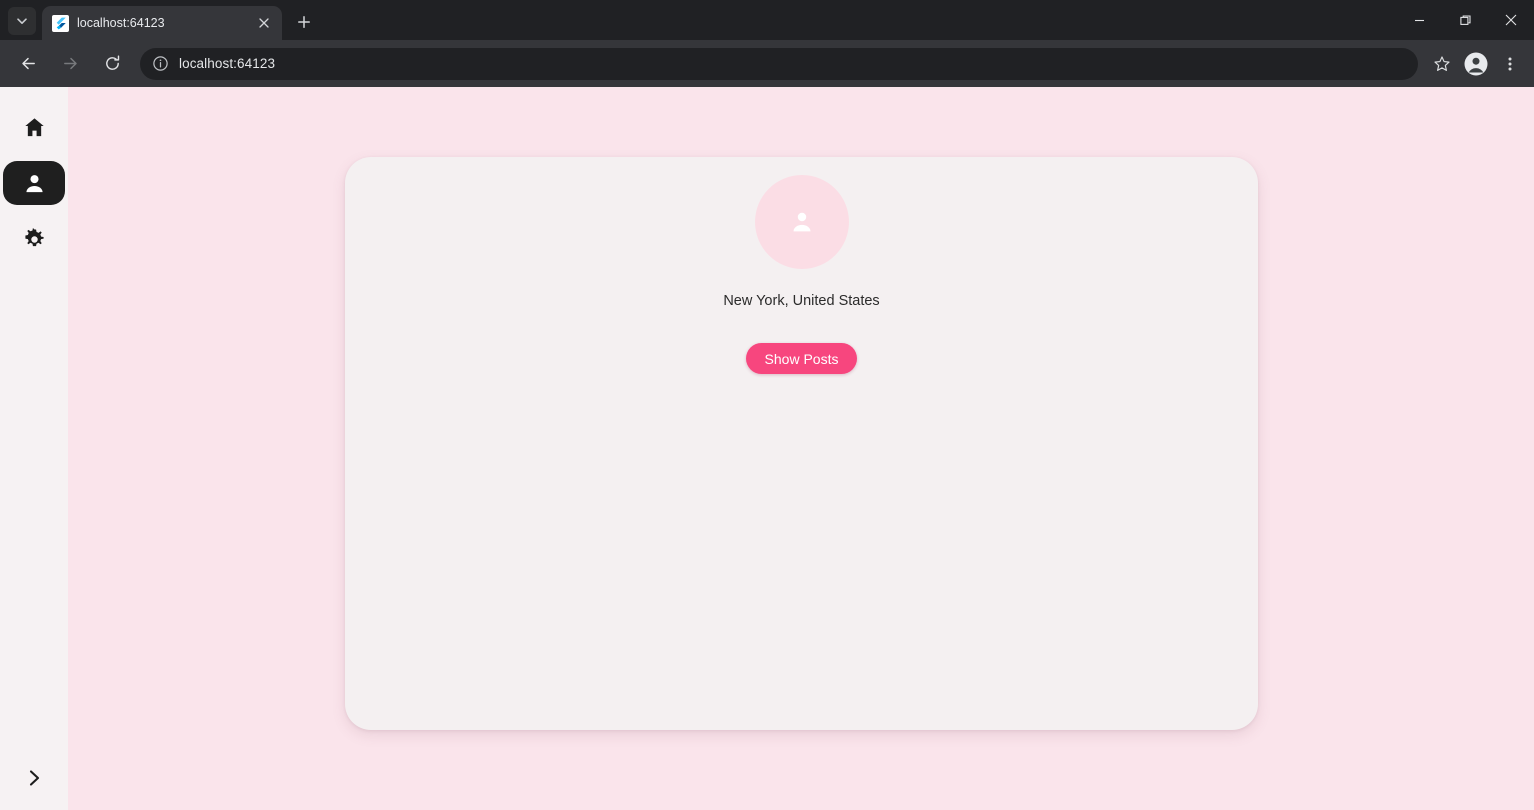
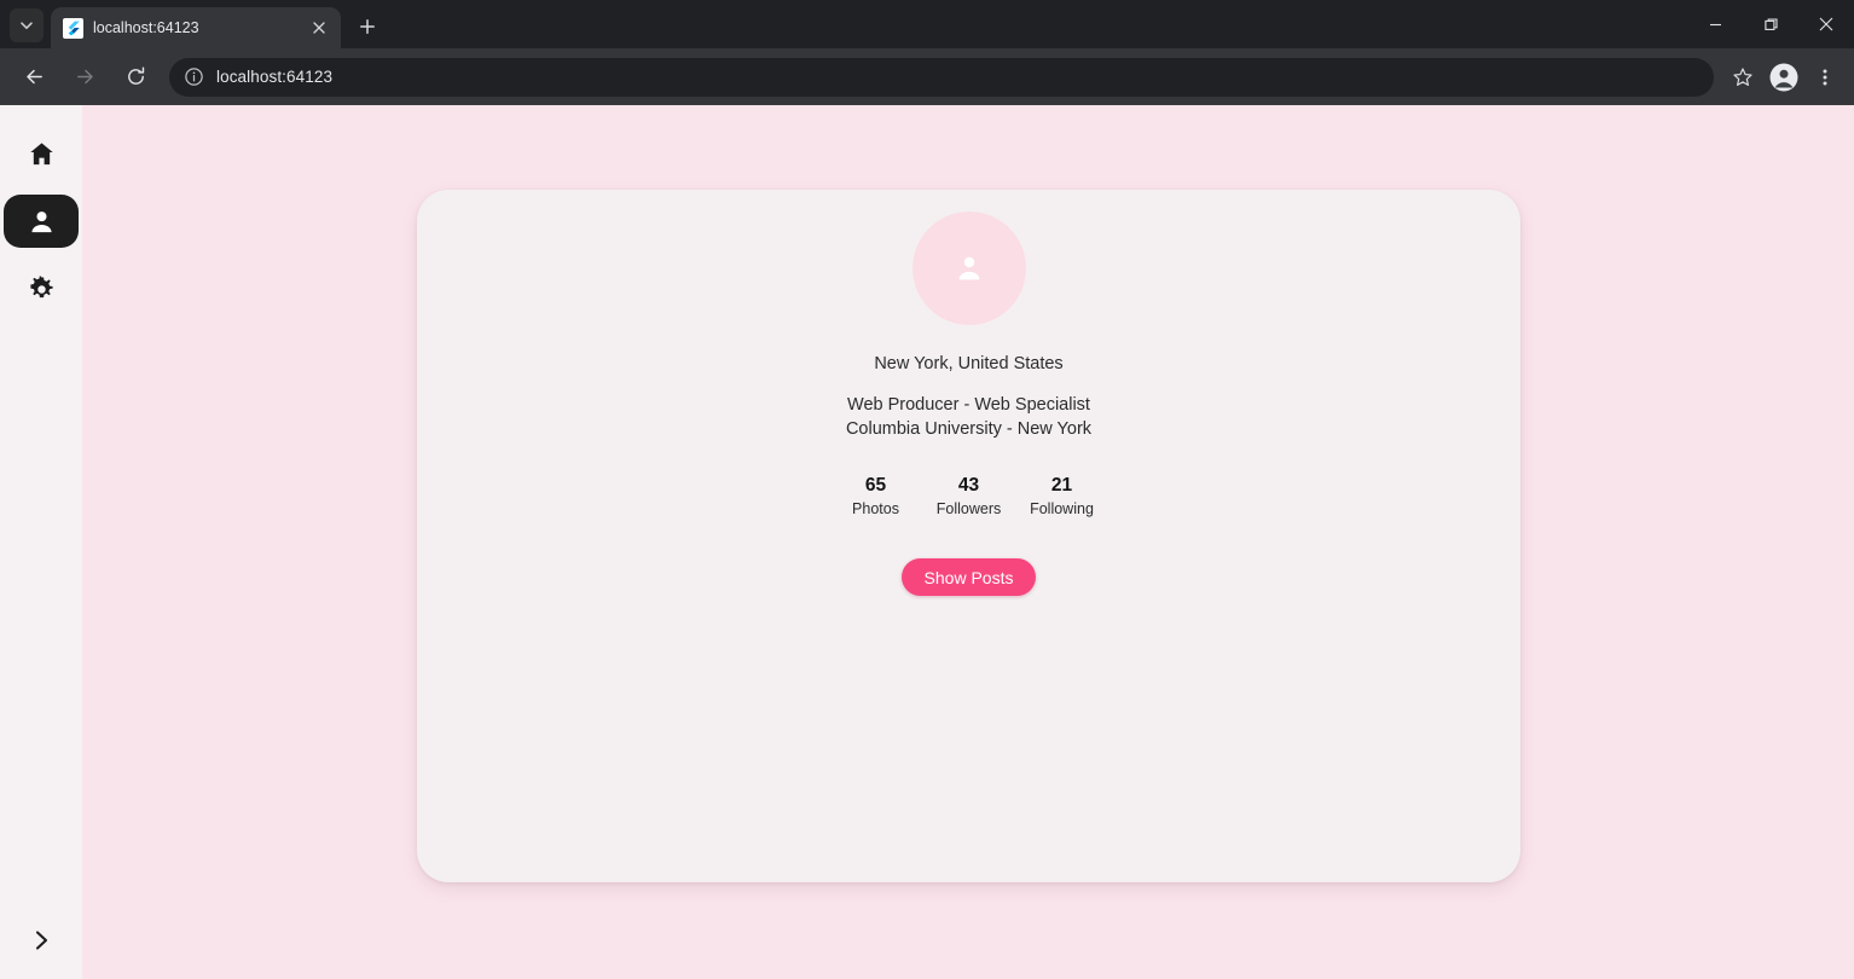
  localhost:64123
  localhost:64123
  New York, United States
+ Web Producer - Web Specialist
+ Columbia University - New York
+ 65
+ Photos
+ 43
+ Followers
+ 21
+ Following
  Show Posts
